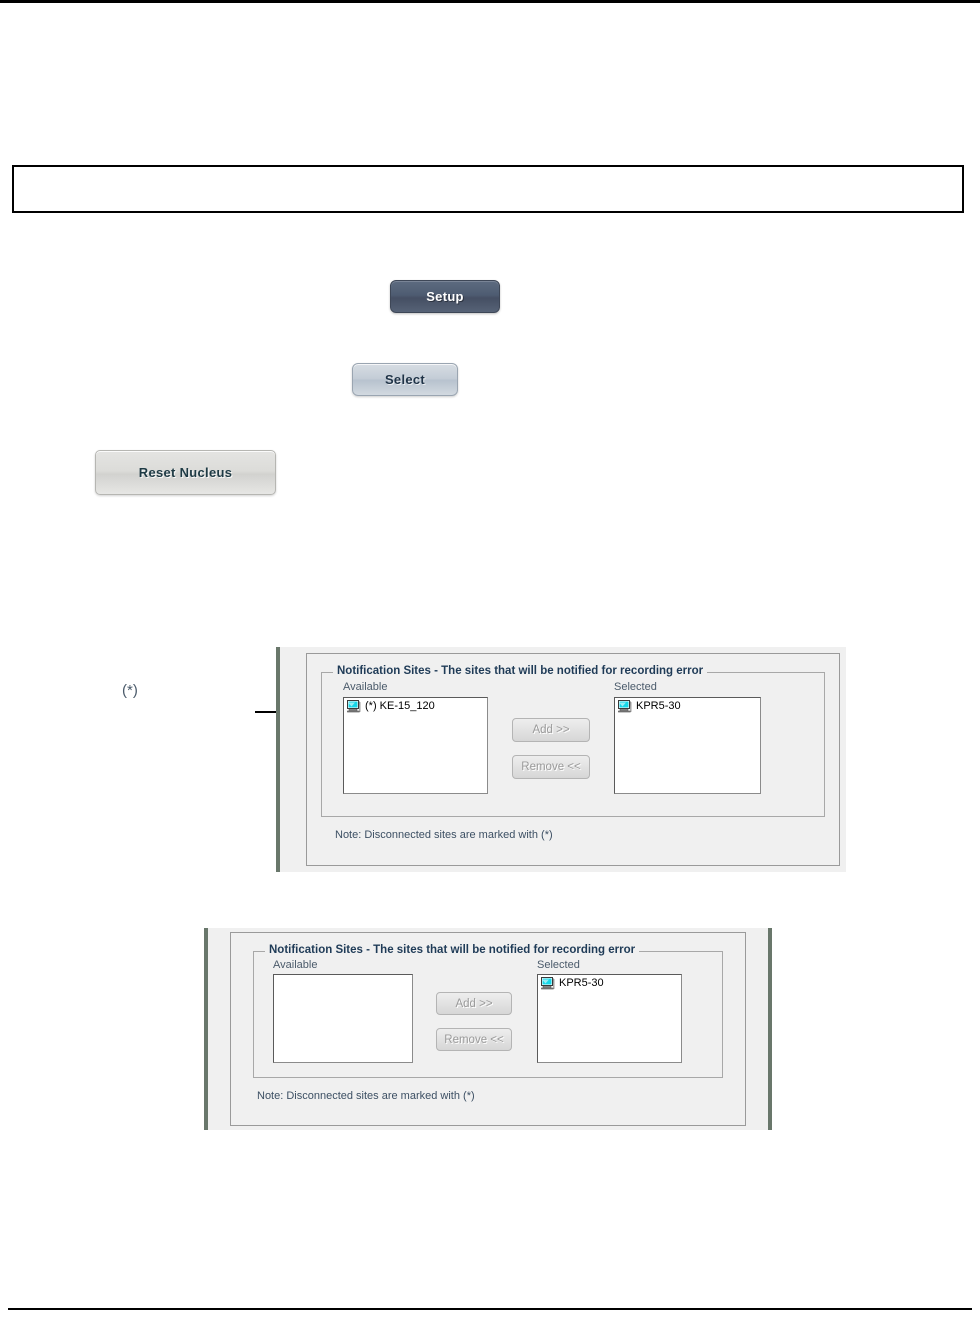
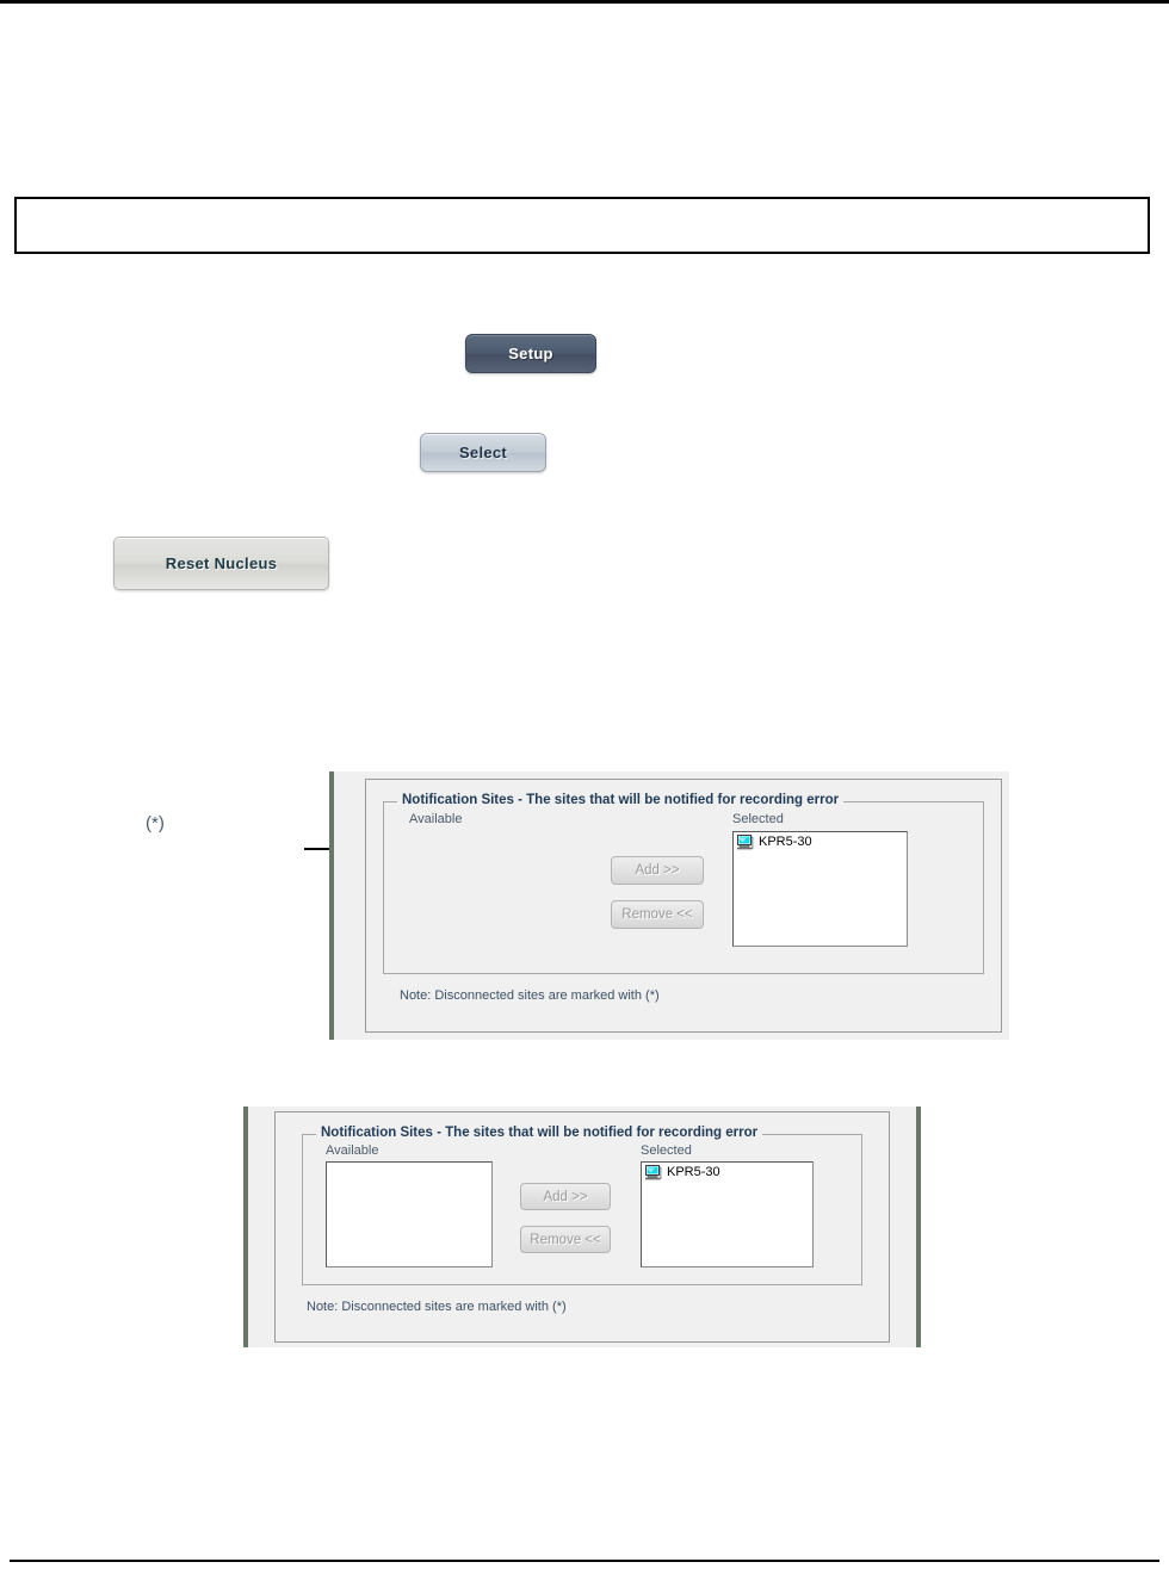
  Setup
  Select
  Reset Nucleus
  (*)
  Notification Sites - The sites that will be notified for recording error
  Available
- (*) KE-15_120
  Selected
  KPR5-30
  Add >>
  Remove <<
  Note: Disconnected sites are marked with (*)
  Notification Sites - The sites that will be notified for recording error
  Available
  Selected
  KPR5-30
  Add >>
  Remove <<
  Note: Disconnected sites are marked with (*)
